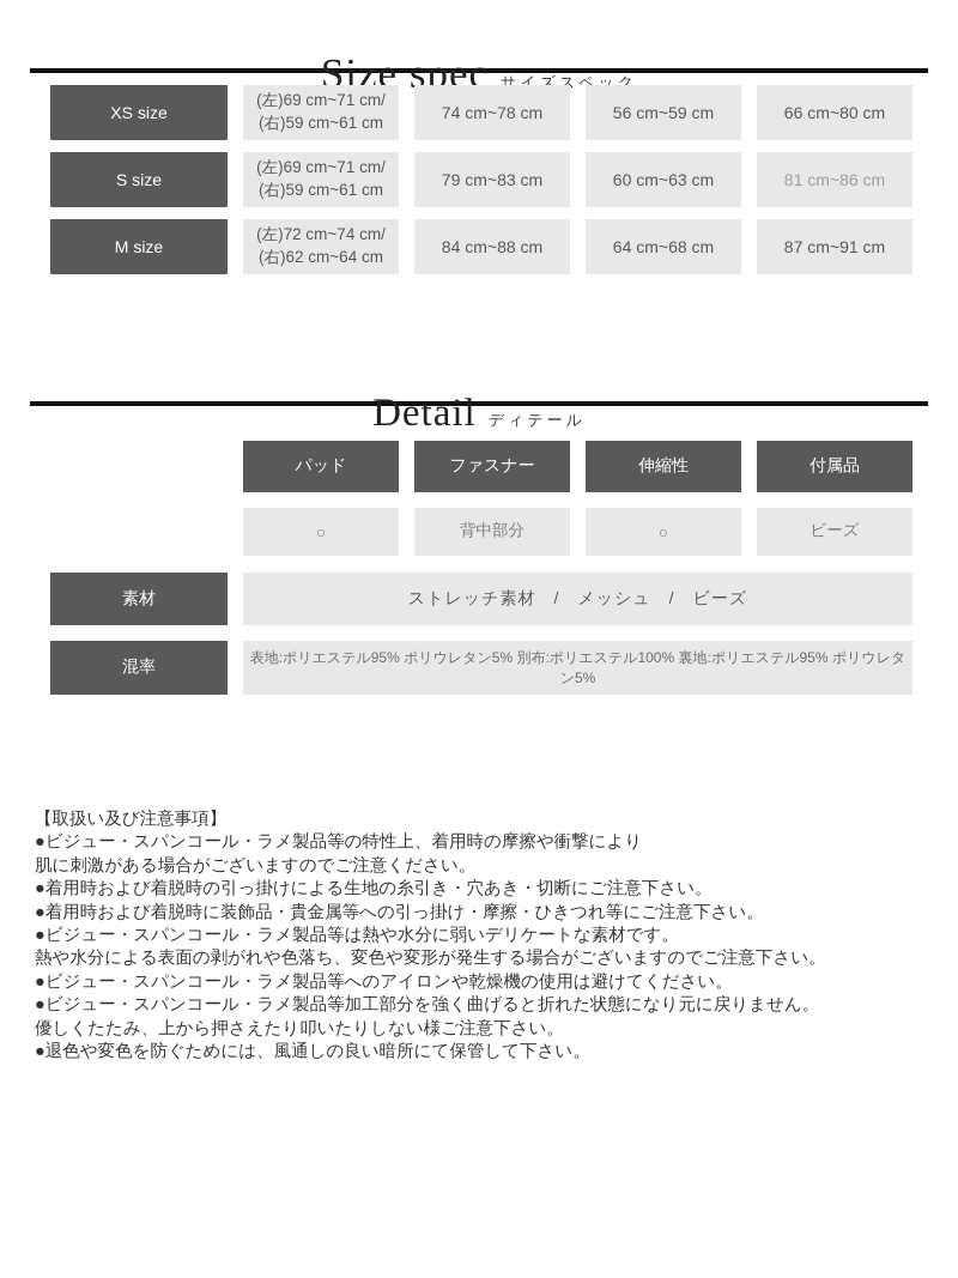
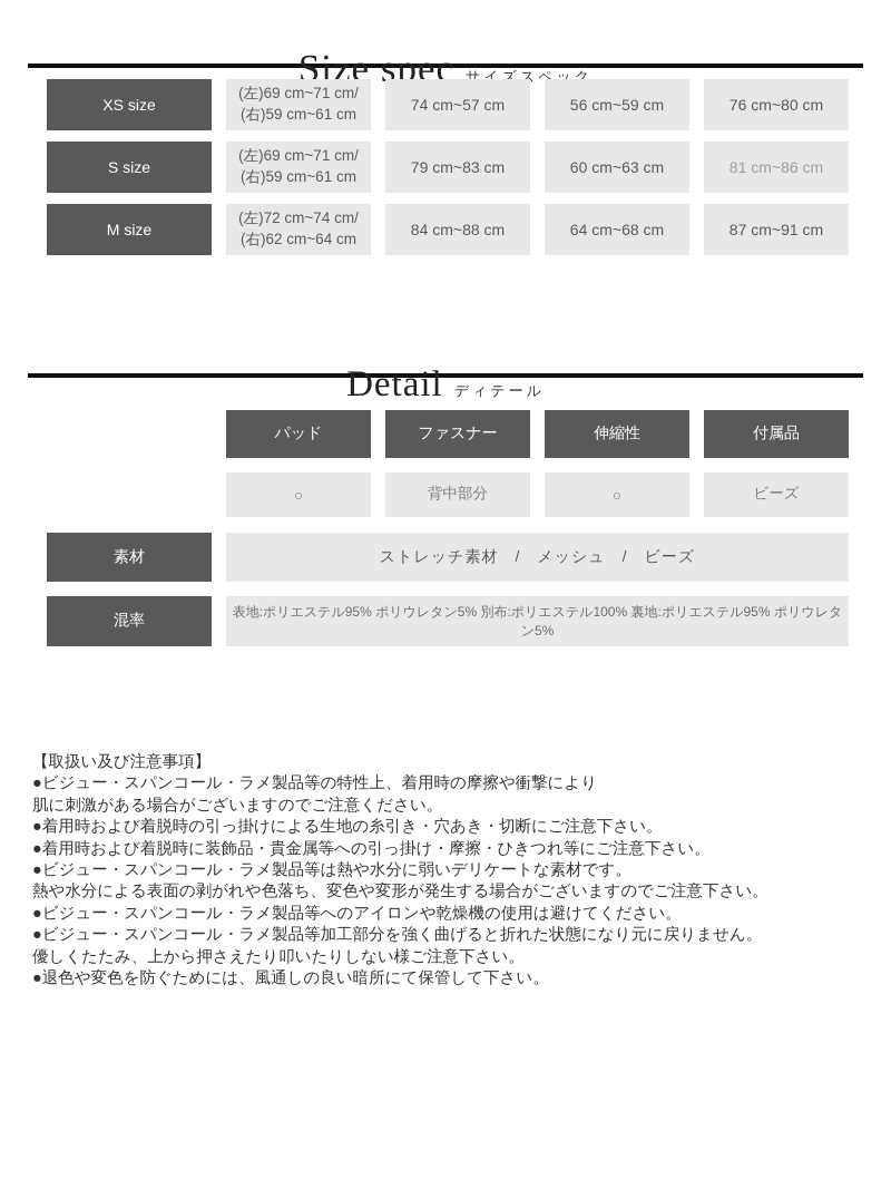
  Size spec サイズスペック
  XS size
  (左)69 cm~71 cm/
  (右)59 cm~61 cm
- 74 cm~78 cm
+ 74 cm~57 cm
  56 cm~59 cm
- 66 cm~80 cm
+ 76 cm~80 cm
  S size
  (左)69 cm~71 cm/
  (右)59 cm~61 cm
  79 cm~83 cm
  60 cm~63 cm
  81 cm~86 cm
  M size
  (左)72 cm~74 cm/
  (右)62 cm~64 cm
  84 cm~88 cm
  64 cm~68 cm
  87 cm~91 cm
  Detail ディテール
  パッド
  ファスナー
  伸縮性
  付属品
  ○
  背中部分
  ○
  ビーズ
  素材
  ストレッチ素材 / メッシュ / ビーズ
  混率
  表地:ポリエステル95% ポリウレタン5% 別布:ポリエステル100% 裏地:ポリエステル95% ポリウレタン5%
  【取扱い及び注意事項】
  ●ビジュー・スパンコール・ラメ製品等の特性上、着用時の摩擦や衝撃により
  肌に刺激がある場合がございますのでご注意ください。
  ●着用時および着脱時の引っ掛けによる生地の糸引き・穴あき・切断にご注意下さい。
  ●着用時および着脱時に装飾品・貴金属等への引っ掛け・摩擦・ひきつれ等にご注意下さい。
  ●ビジュー・スパンコール・ラメ製品等は熱や水分に弱いデリケートな素材です。
  熱や水分による表面の剥がれや色落ち、変色や変形が発生する場合がございますのでご注意下さい。
  ●ビジュー・スパンコール・ラメ製品等へのアイロンや乾燥機の使用は避けてください。
  ●ビジュー・スパンコール・ラメ製品等加工部分を強く曲げると折れた状態になり元に戻りません。
  優しくたたみ、上から押さえたり叩いたりしない様ご注意下さい。
  ●退色や変色を防ぐためには、風通しの良い暗所にて保管して下さい。
